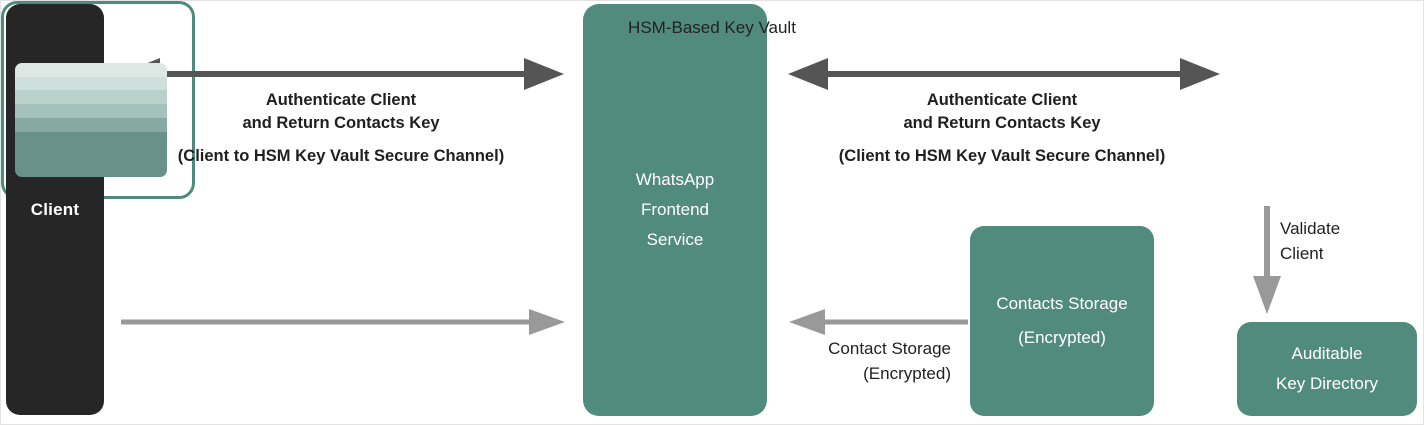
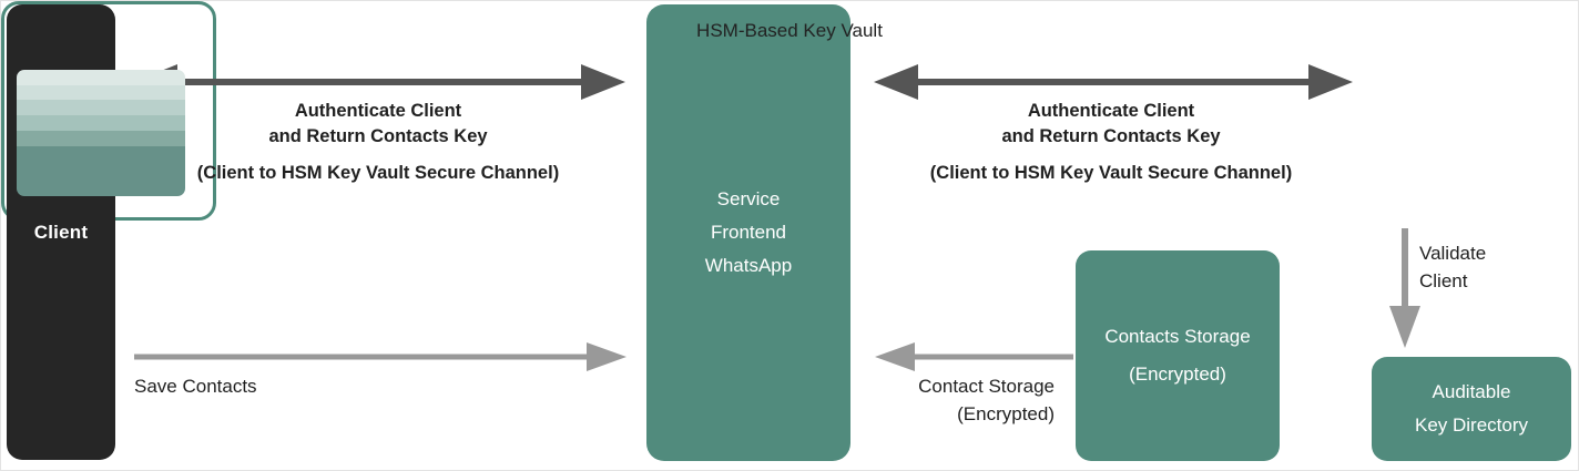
  Client
  Authenticate Client
  and Return Contacts Key
  (Client to HSM Key Vault Secure Channel)
- WhatsApp
+ Service
  Frontend
- Service
+ WhatsApp
  Authenticate Client
  and Return Contacts Key
  (Client to HSM Key Vault Secure Channel)
  HSM-Based Key Vault
  Validate
  Client
  Auditable
  Key Directory
+ Save Contacts
  Contact Storage
  (Encrypted)
  Contacts Storage
  (Encrypted)
